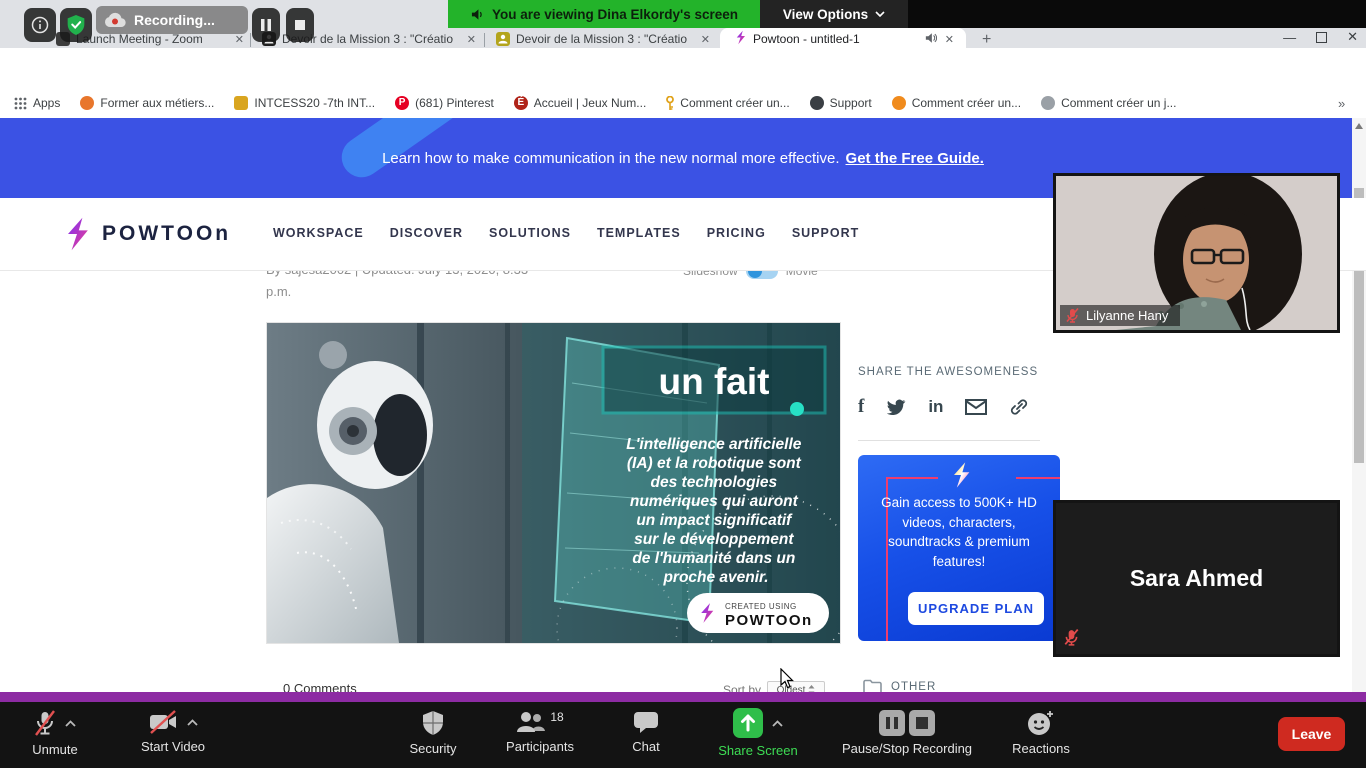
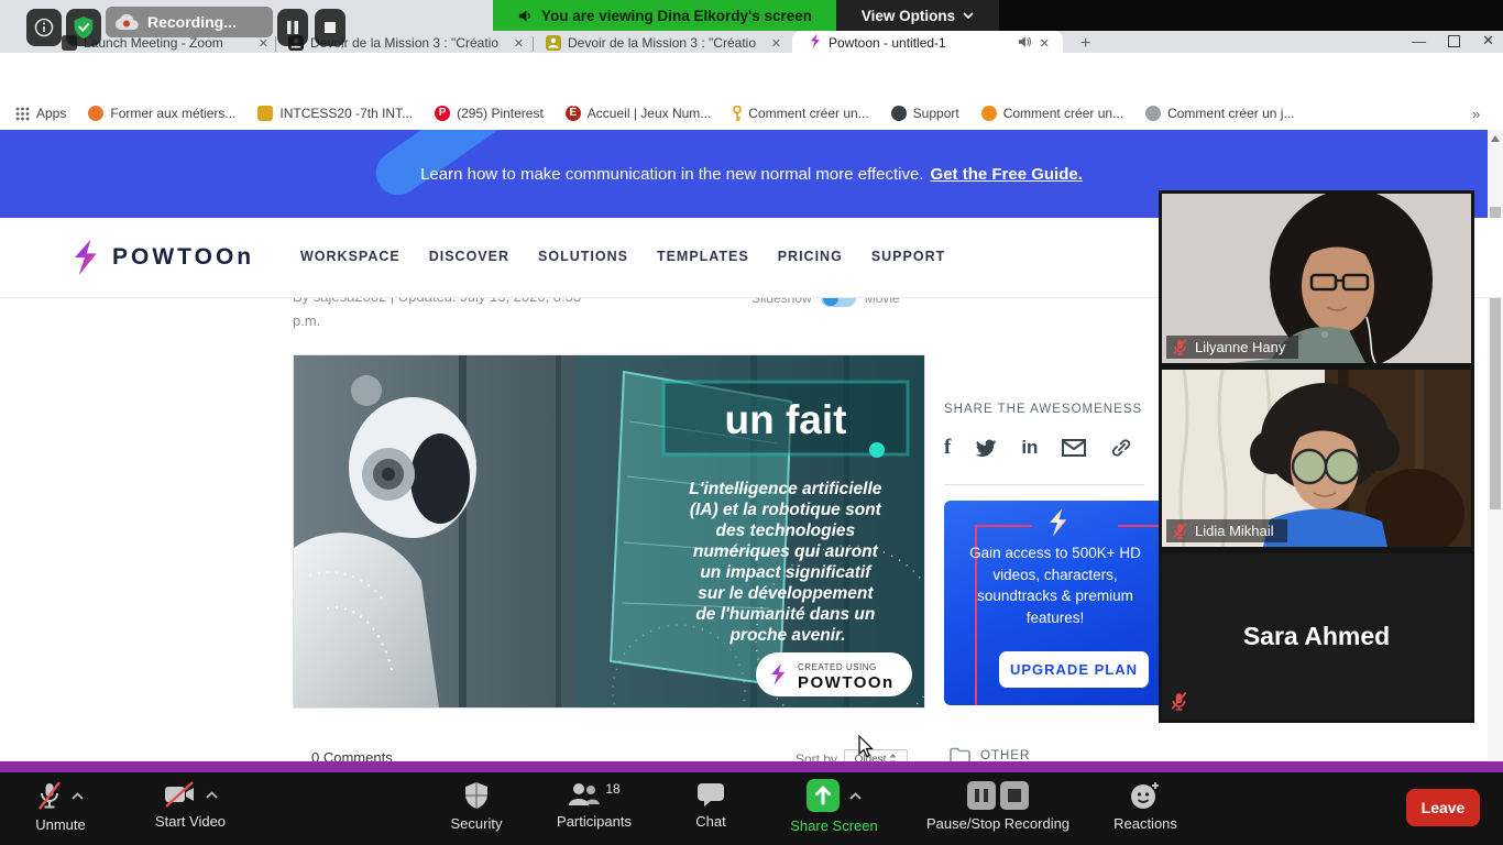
  Launch Meeting - Zoom
  ✕
  Devoir de la Mission 3 : "Créatio
  ✕
  Devoir de la Mission 3 : "Créatio
  ✕
  Powtoon - untitled-1
  ✕
  +
  —
  ✕
  Apps
  Former aux métiers...
  INTCESS20 -7th INT...
  P
- (681) Pinterest
+ (295) Pinterest
  É
  Accueil | Jeux Num...
  Comment créer un...
  Support
  Comment créer un...
  Comment créer un j...
  »
  Learn how to make communication in the new normal more effective.
  Get the Free Guide.
  POWTOOn
  WORKSPACE
  DISCOVER
  SOLUTIONS
  TEMPLATES
  PRICING
  SUPPORT
  p.m.
  Slideshow
  Movie
  un fait
  L'intelligence artificielle (IA) et la robotique sont des technologies numériques qui auront un impact significatif sur le développement de l'humanité dans un proche avenir.
  CREATED USING
  POWTOOn
  SHARE THE AWESOMENESS
  f
  in
  Gain access to 500K+ HD videos, characters, soundtracks & premium features!
  UPGRADE PLAN
  0 Comments
  Sort by
  Oldest
  OTHER
  Recording...
  You are viewing Dina Elkordy's screen
  View Options
  Lilyanne Hany
+ Lidia Mikhail
  Sara Ahmed
  Unmute
  Start Video
  Security
  18
  Participants
  Chat
  Share Screen
  Pause/Stop Recording
  Reactions
  Leave
